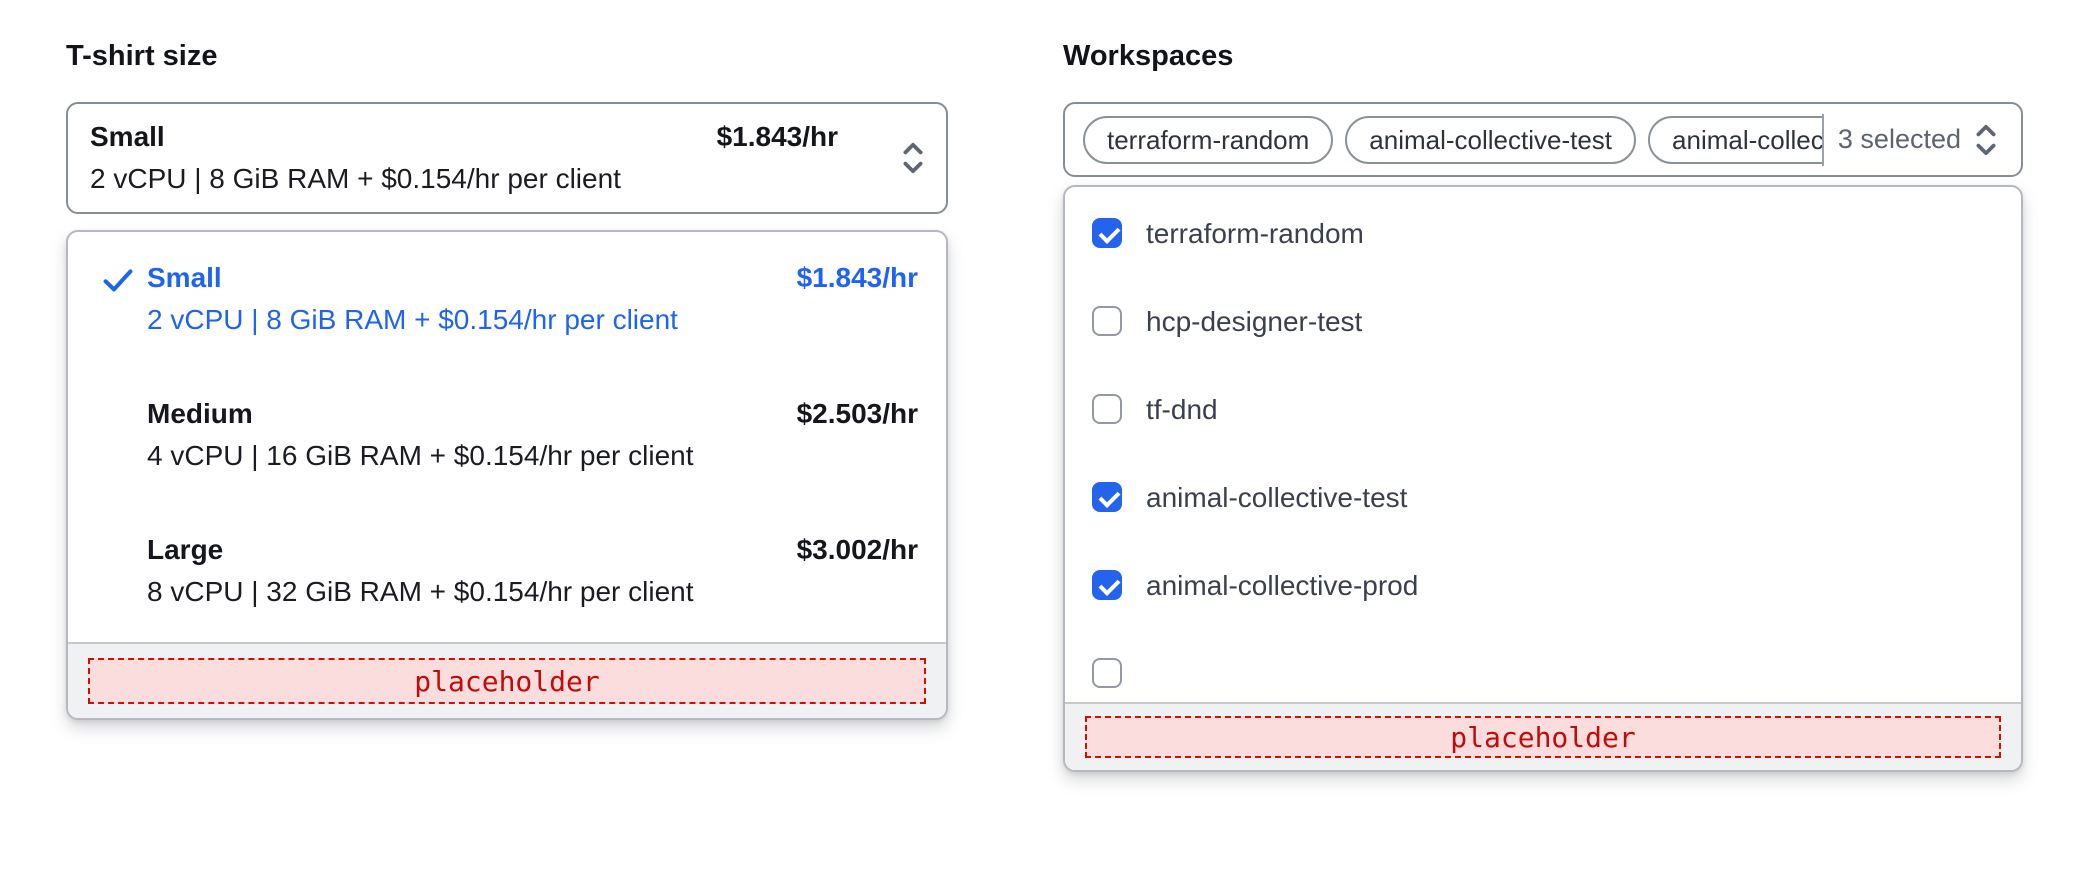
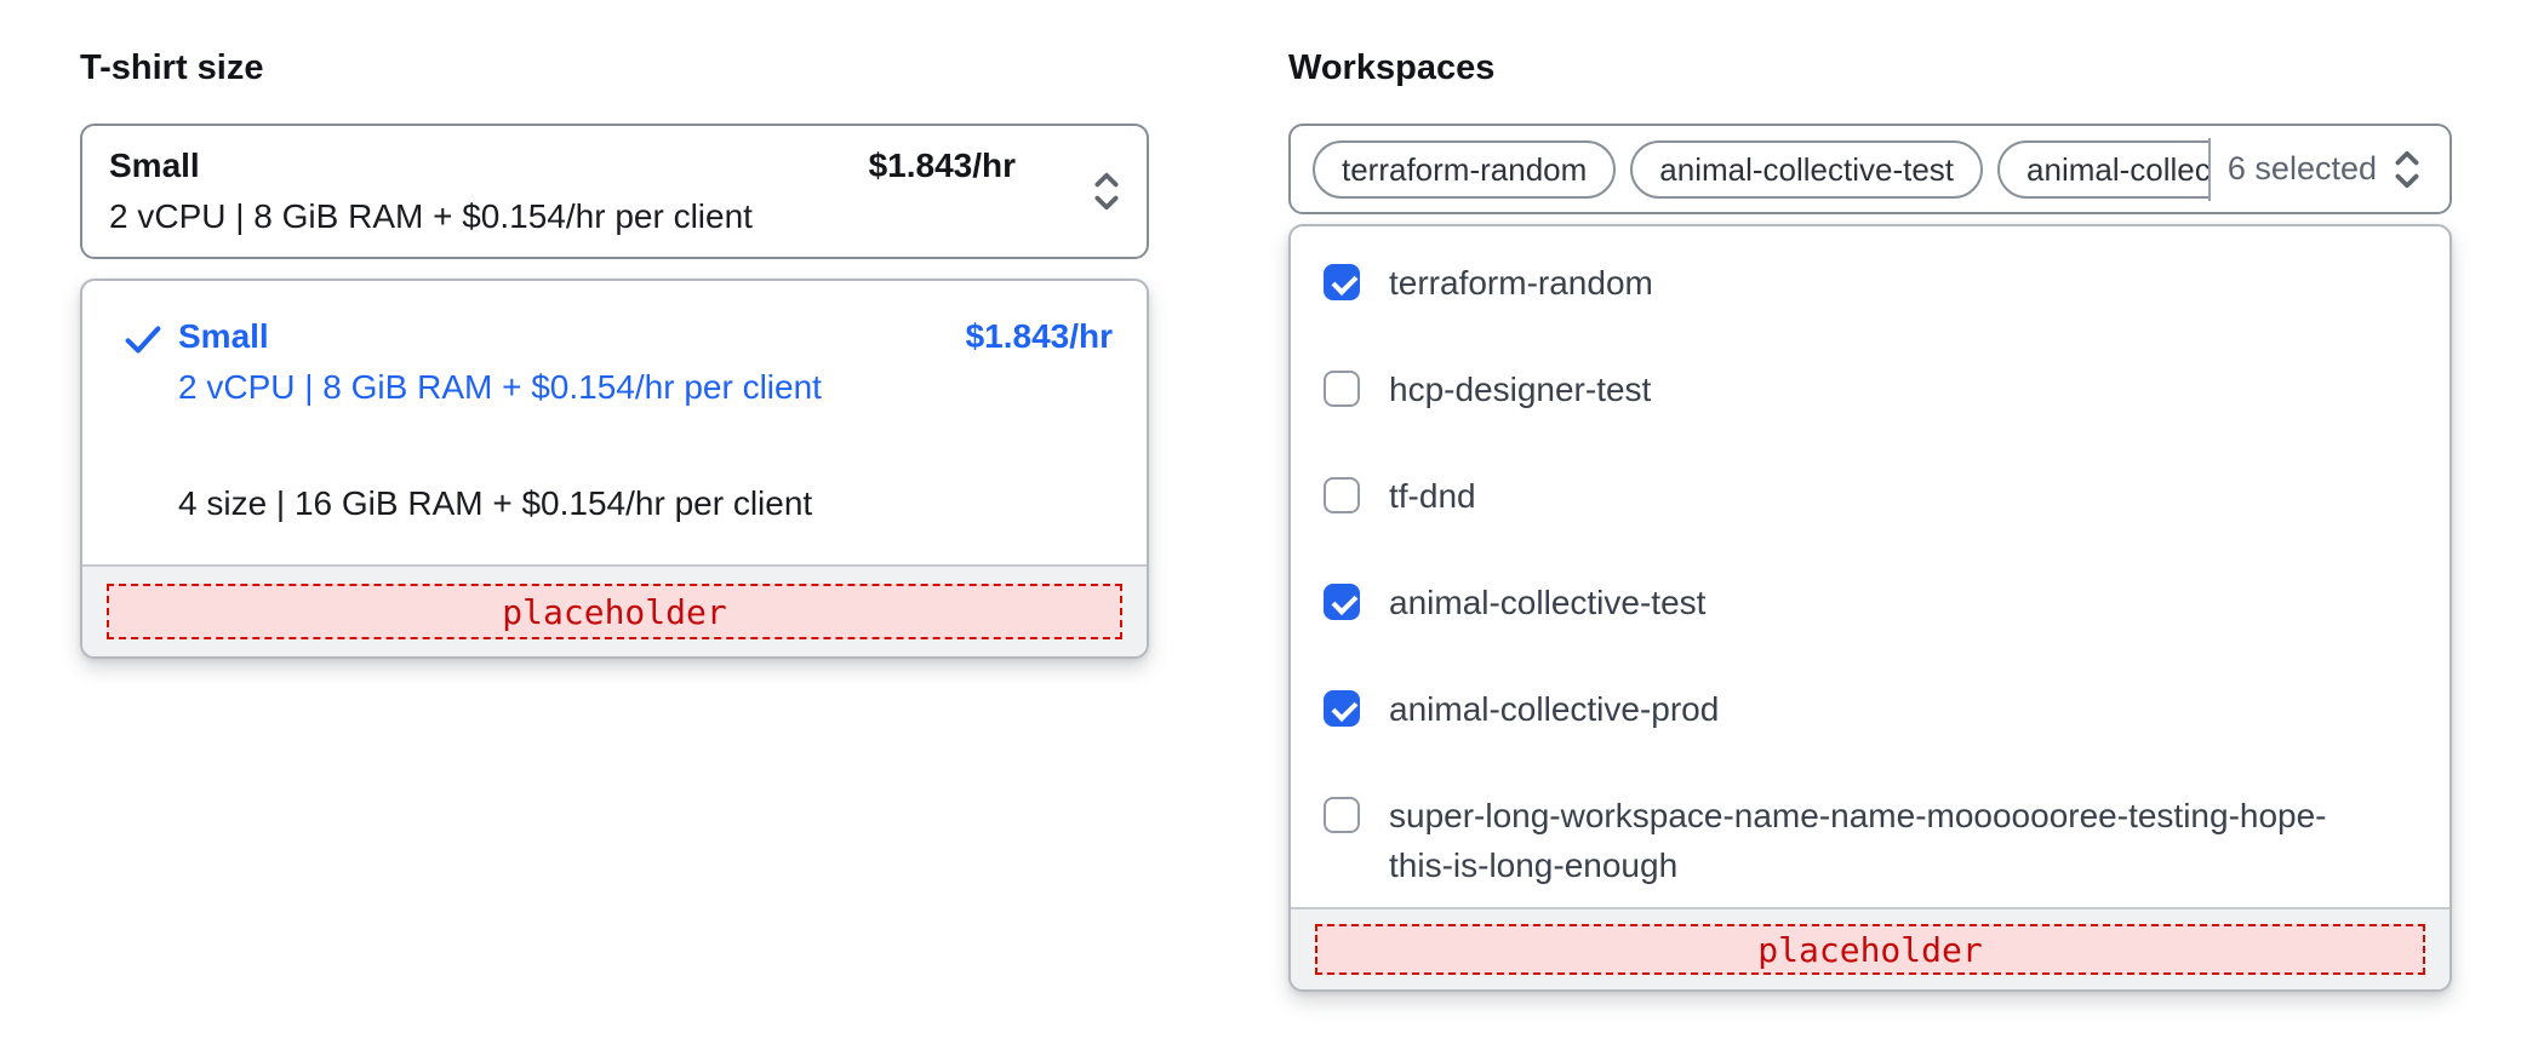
  T-shirt size
  Small
  $1.843/hr
  2 vCPU | 8 GiB RAM + $0.154/hr per client
  Small
  $1.843/hr
  2 vCPU | 8 GiB RAM + $0.154/hr per client
- Medium
- $2.503/hr
- 4 vCPU | 16 GiB RAM + $0.154/hr per client
+ 4 size | 16 GiB RAM + $0.154/hr per client
- Large
- $3.002/hr
- 8 vCPU | 32 GiB RAM + $0.154/hr per client
  placeholder
  Workspaces
  terraform-random
  animal-collective-test
- 3 selected
+ 6 selected
  terraform-random
  hcp-designer-test
  tf-dnd
  animal-collective-test
  animal-collective-prod
+ super-long-workspace-name-name-mooooooree-testing-hope-this-is-long-enough
  placeholder
